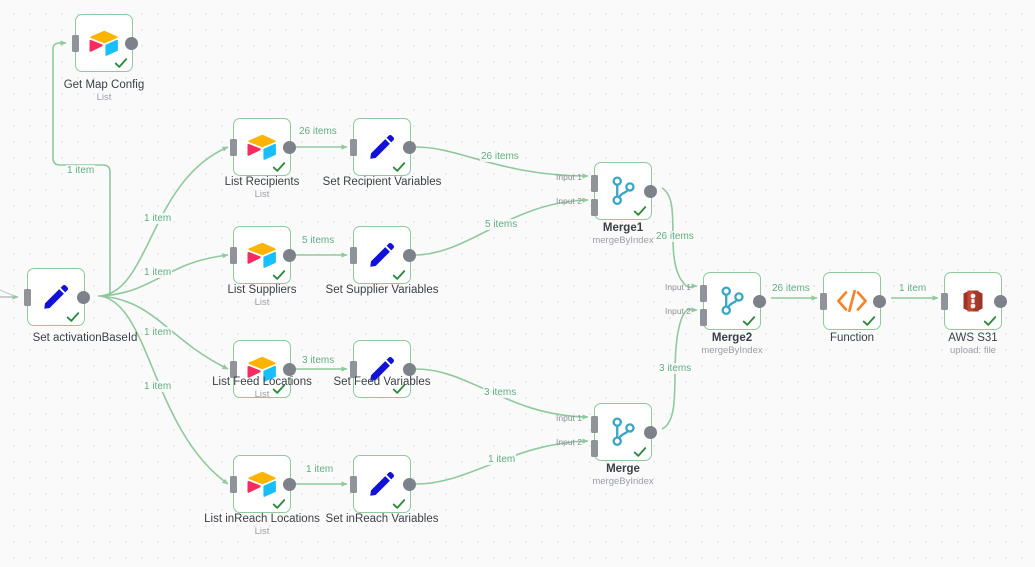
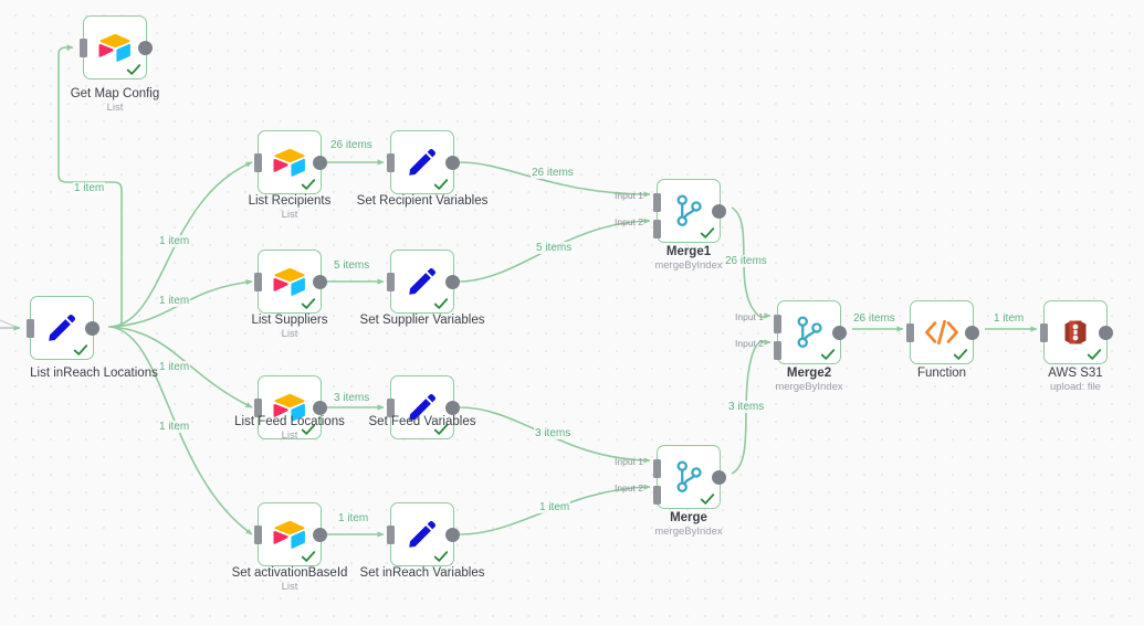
- Set activationBaseId
+ List inReach Locations
  Get Map Config
  List
  List Recipients
  List
  Set Recipient Variables
  List Suppliers
  List
  Set Supplier Variables
  List Feed Locations
  List
  Set Feed Variables
- List inReach Locations
+ Set activationBaseId
  List
  Set inReach Variables
  Merge1
  mergeByIndex
  Merge
  mergeByIndex
  Merge2
  mergeByIndex
  Function
  AWS S31
  upload: file
  1 item
  1 item
  1 item
  1 item
  1 item
  26 items
  5 items
  3 items
  1 item
  26 items
  5 items
  3 items
  1 item
  26 items
  3 items
  26 items
  1 item
  Input 1
  Input 2
  Input 1
  Input 2
  Input 1
  Input 2
